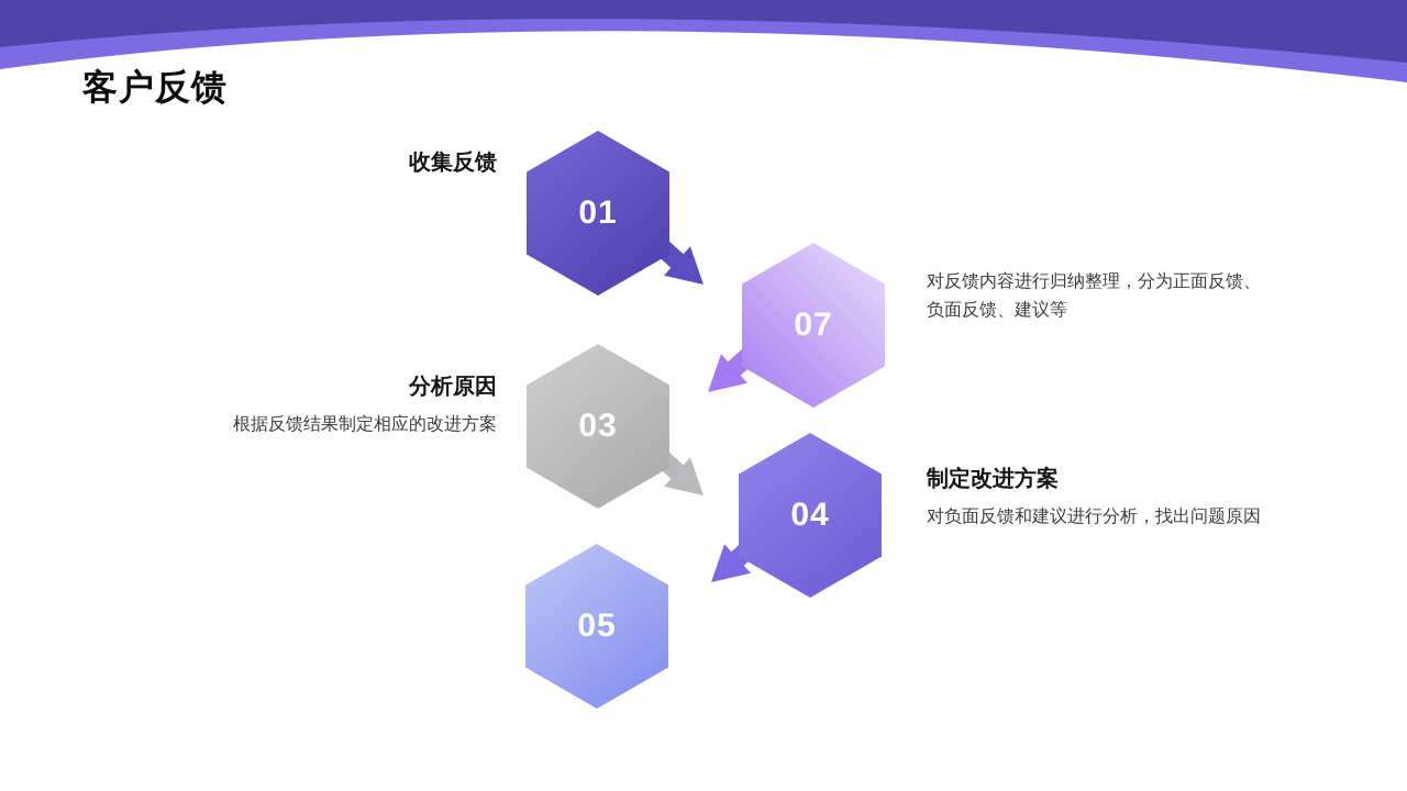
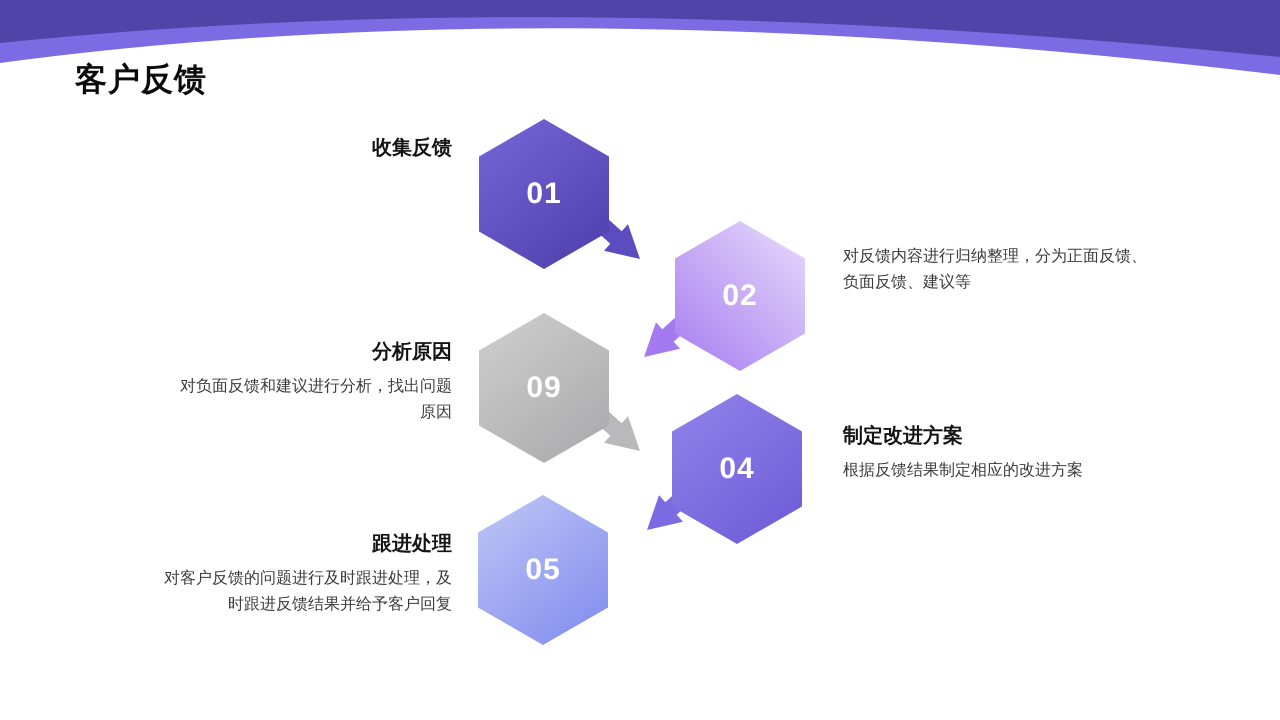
  客户反馈
  收集反馈
  01
  对反馈内容进行归纳整理，分为正面反馈、负面反馈、建议等
- 07
+ 02
  分析原因
- 根据反馈结果制定相应的改进方案
+ 对负面反馈和建议进行分析，找出问题原因
- 03
+ 09
  制定改进方案
- 对负面反馈和建议进行分析，找出问题原因
+ 根据反馈结果制定相应的改进方案
  04
+ 跟进处理
+ 对客户反馈的问题进行及时跟进处理，及时跟进反馈结果并给予客户回复
  05
